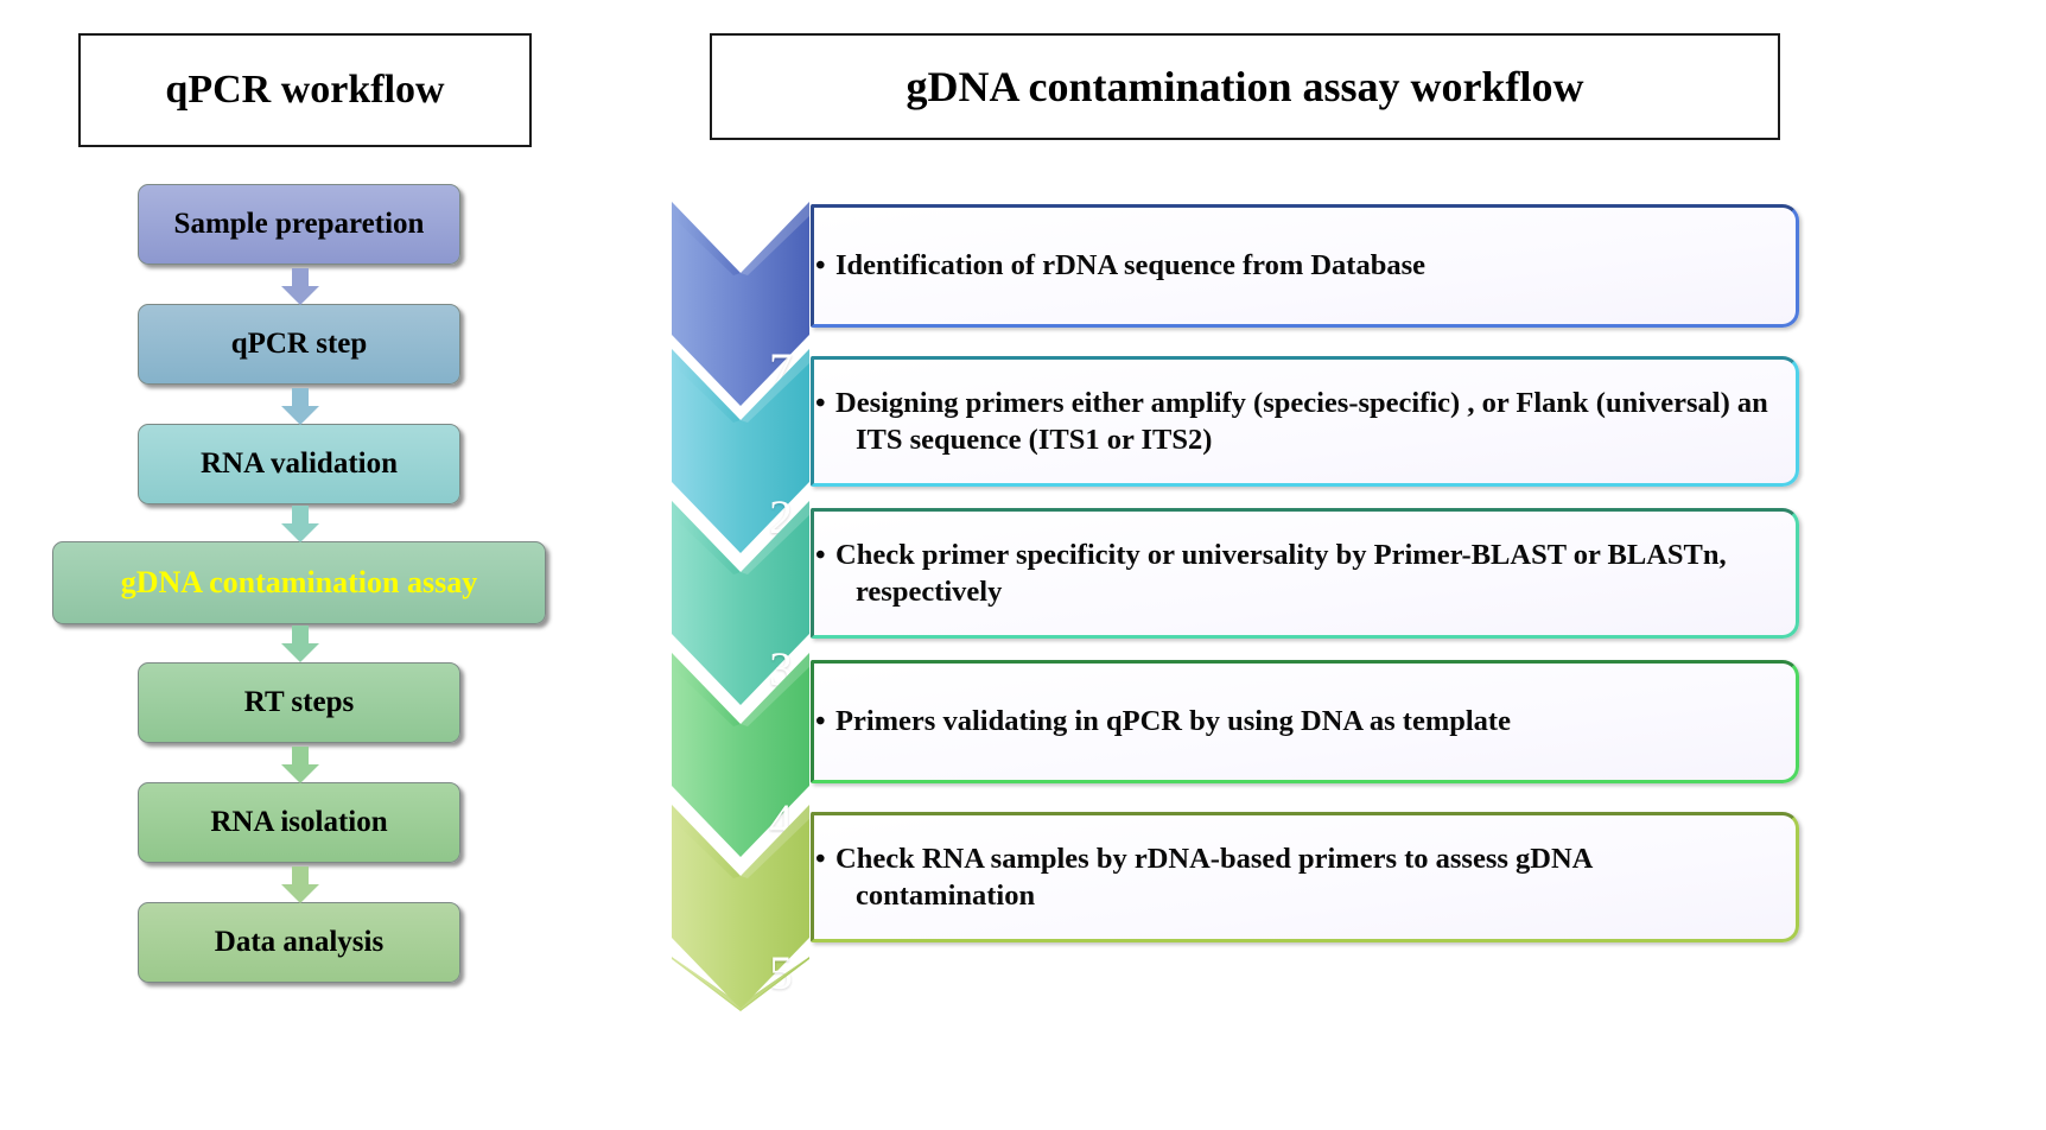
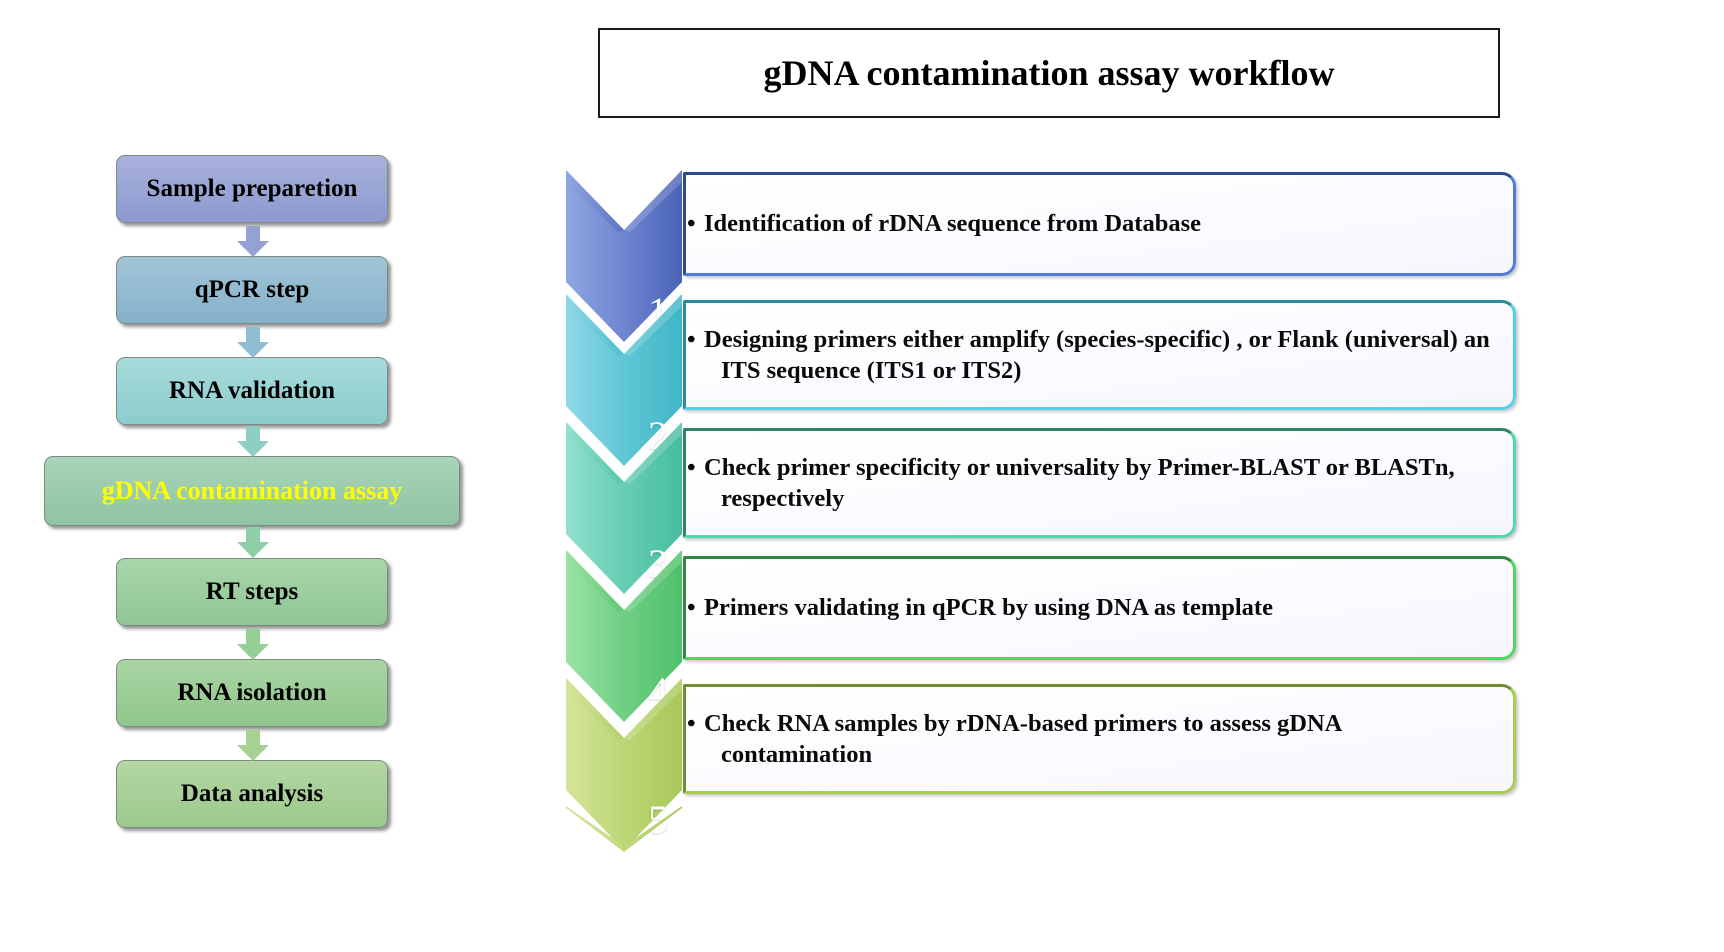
- qPCR workflow
  gDNA contamination assay workflow
  Sample preparetion
  qPCR step
  RNA validation
  gDNA contamination assay
  RT steps
  RNA isolation
  Data analysis
- 7
+ 1
  Identification of rDNA sequence from Database
  2
  Designing primers either amplify (species-specific) , or Flank (universal) an ITS sequence (ITS1 or ITS2)
  3
  Check primer specificity or universality by Primer-BLAST or BLASTn, respectively
  4
  Primers validating in qPCR by using DNA as template
  5
  Check RNA samples by rDNA-based primers to assess gDNA contamination
